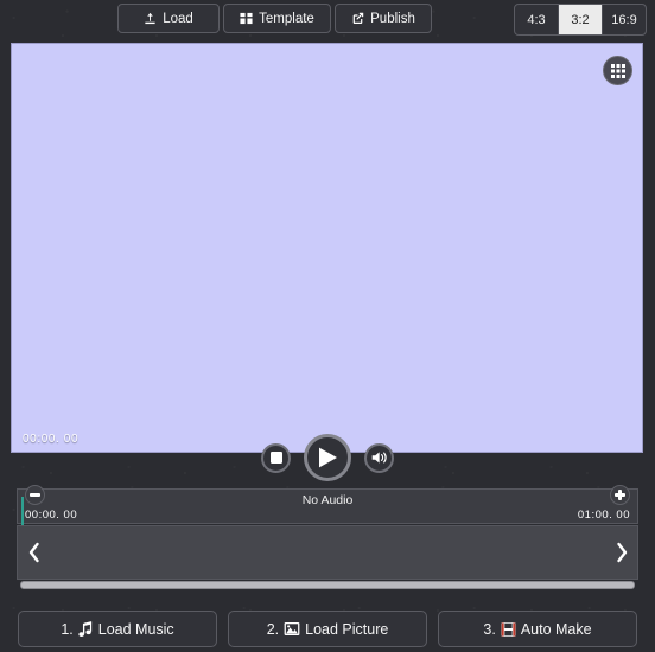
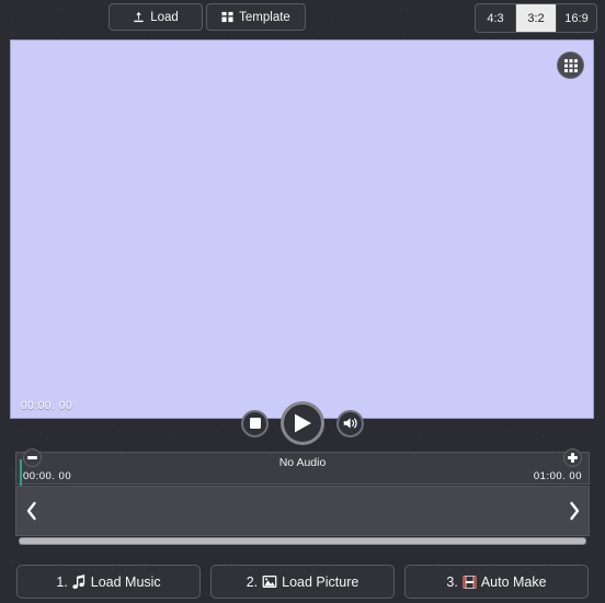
  Load
  Template
- Publish
  4:3
  3:2
  16:9
  00:00. 00
  No Audio
  00:00. 00
  01:00. 00
  1.
  Load Music
  2.
  Load Picture
  3.
  Auto Make
